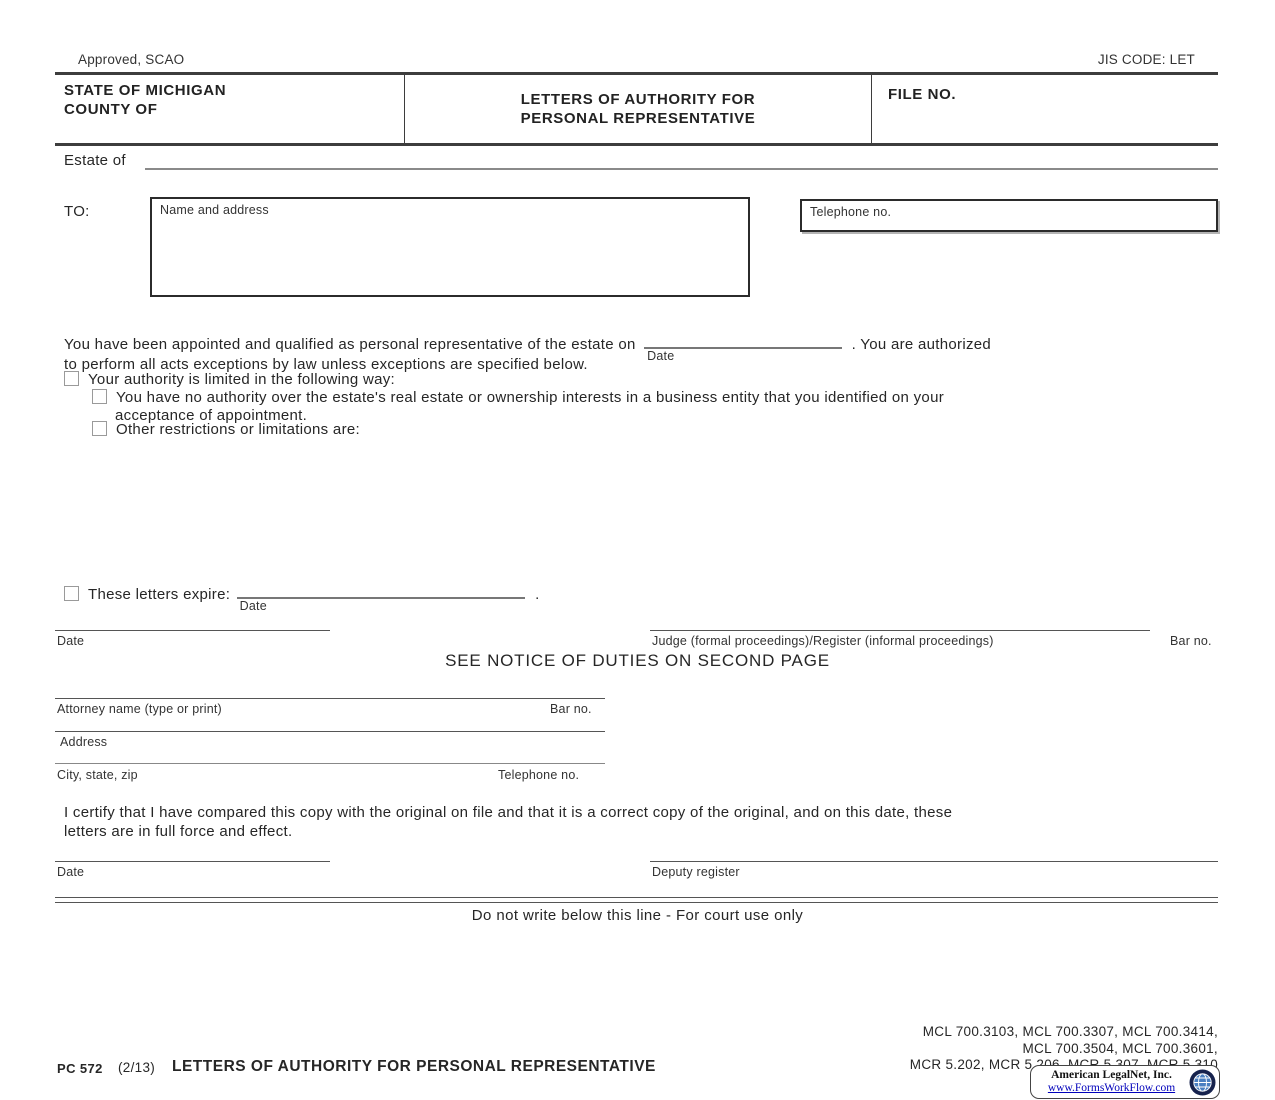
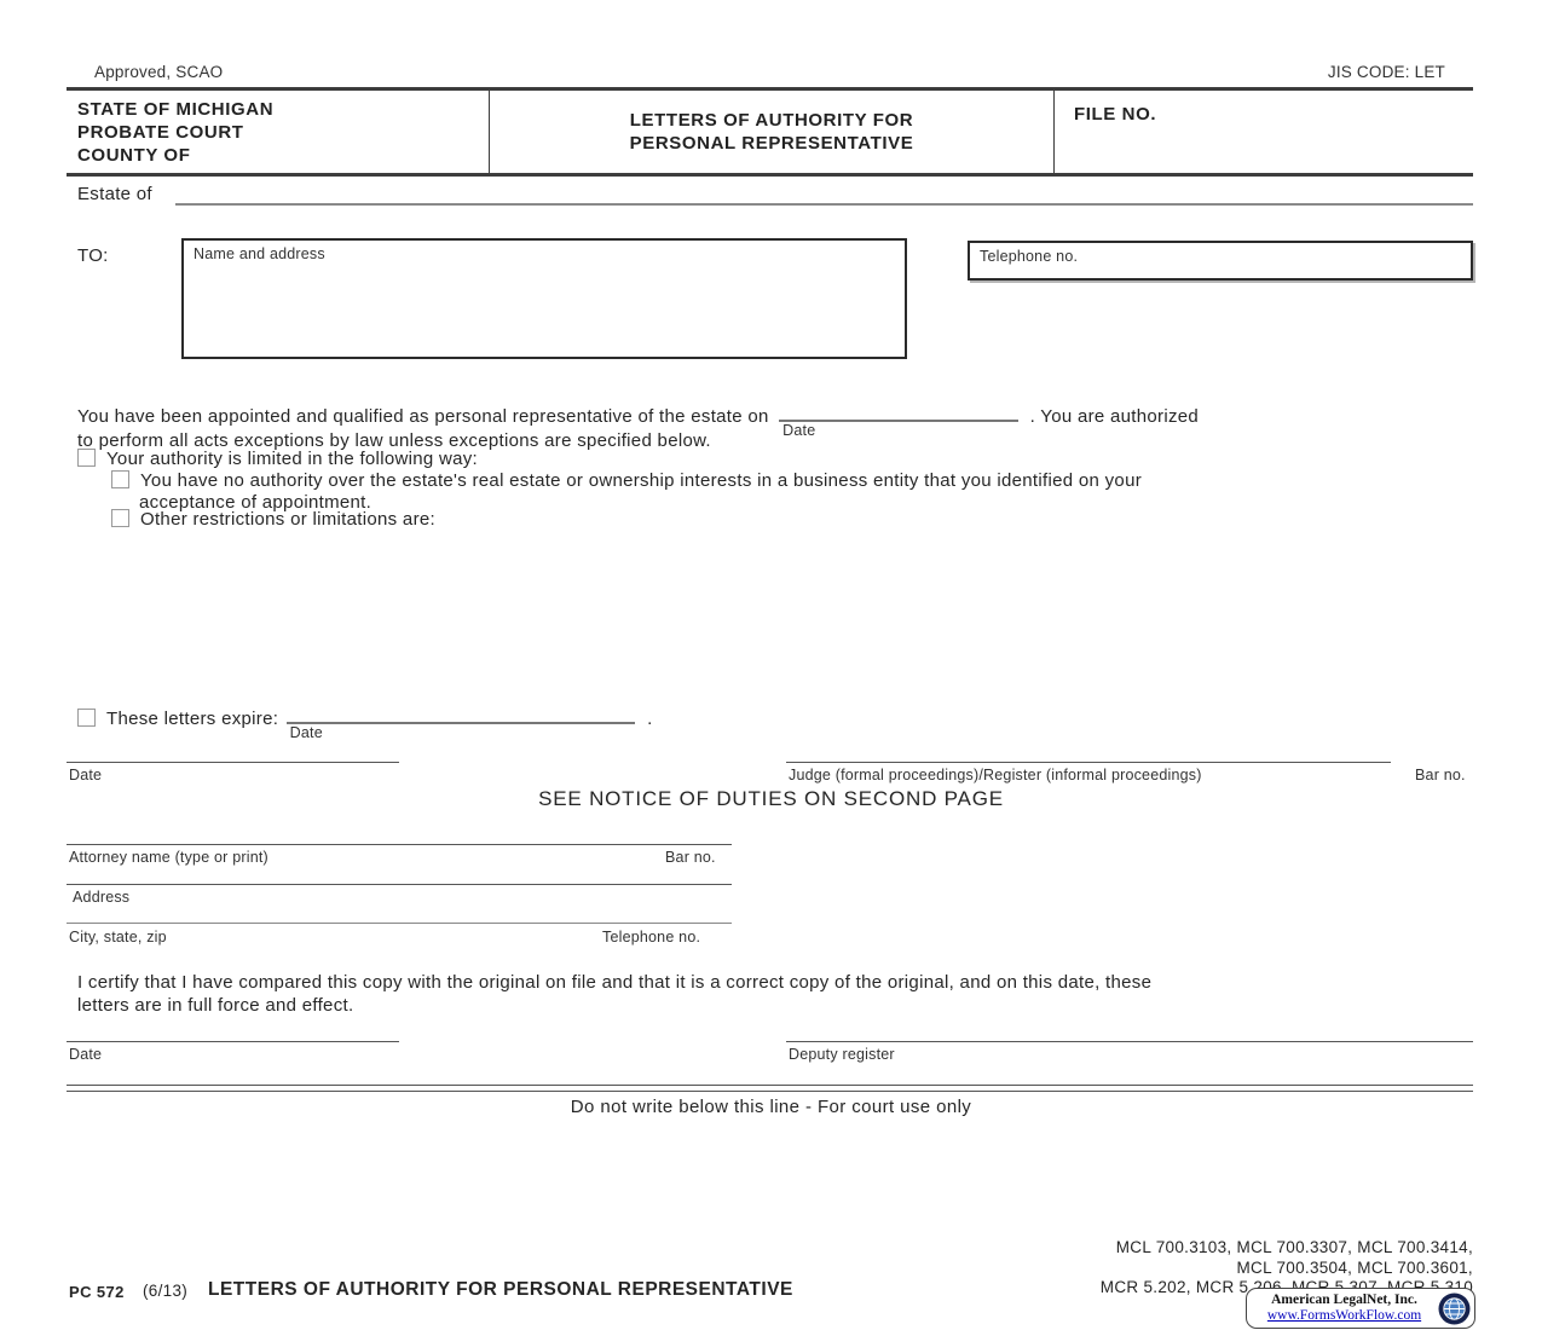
  Approved, SCAO
  JIS CODE: LET
  STATE OF MICHIGAN
+ PROBATE COURT
  COUNTY OF
  LETTERS OF AUTHORITY FOR
  PERSONAL REPRESENTATIVE
  FILE NO.
  Estate of
  TO:
  Name and address
  Telephone no.
  You have been appointed and qualified as personal representative of the estate on
  Date
  . You are authorized
  to perform all acts exceptions by law unless exceptions are specified below.
  Your authority is limited in the following way:
  You have no authority over the estate's real estate or ownership interests in a business entity that you identified on your
  acceptance of appointment.
  Other restrictions or limitations are:
  These letters expire:
  Date
  .
  Date
  Judge (formal proceedings)/Register (informal proceedings)
  Bar no.
  SEE NOTICE OF DUTIES ON SECOND PAGE
  Attorney name (type or print)
  Bar no.
  Address
  City, state, zip
  Telephone no.
  I certify that I have compared this copy with the original on file and that it is a correct copy of the original, and on this date, these
  letters are in full force and effect.
  Date
  Deputy register
  Do not write below this line - For court use only
  MCL 700.3103, MCL 700.3307, MCL 700.3414,
  MCL 700.3504, MCL 700.3601,
  PC 572
- (2/13)
+ (6/13)
  LETTERS OF AUTHORITY FOR PERSONAL REPRESENTATIVE
  American LegalNet, Inc.
  www.FormsWorkFlow.com
